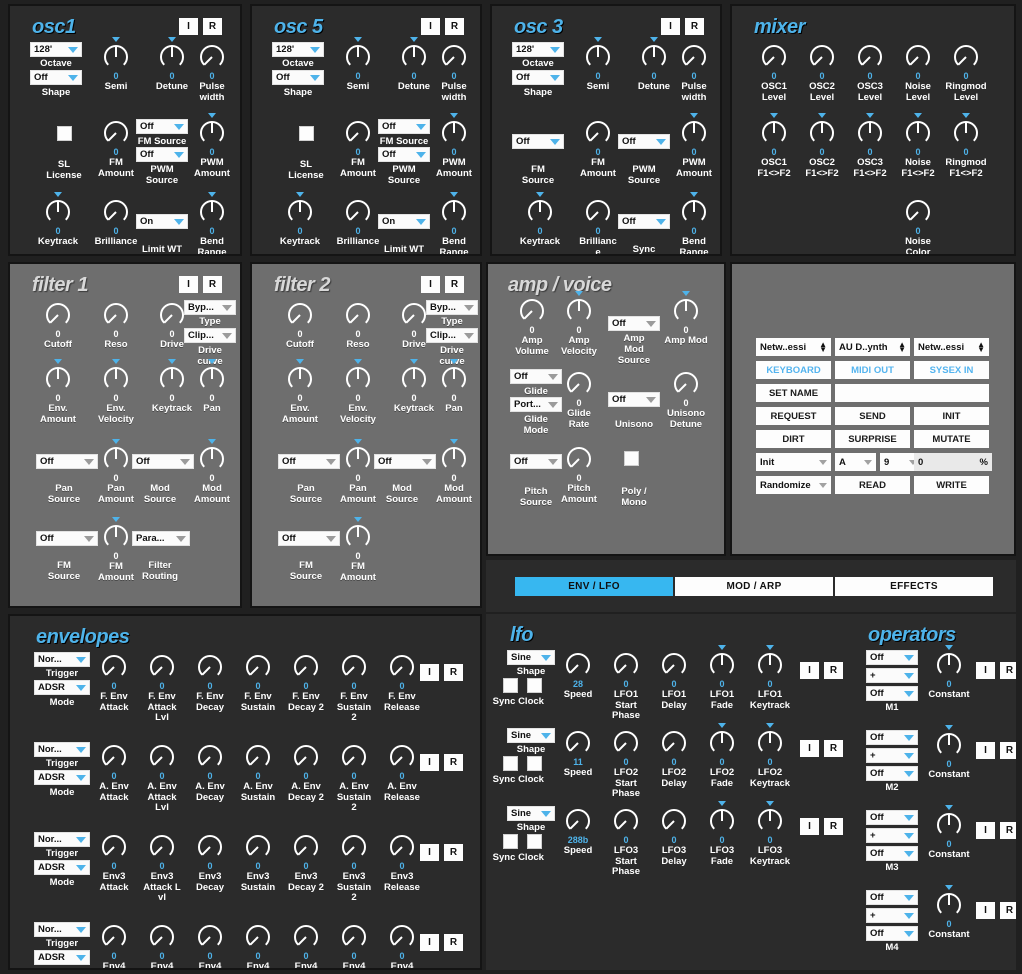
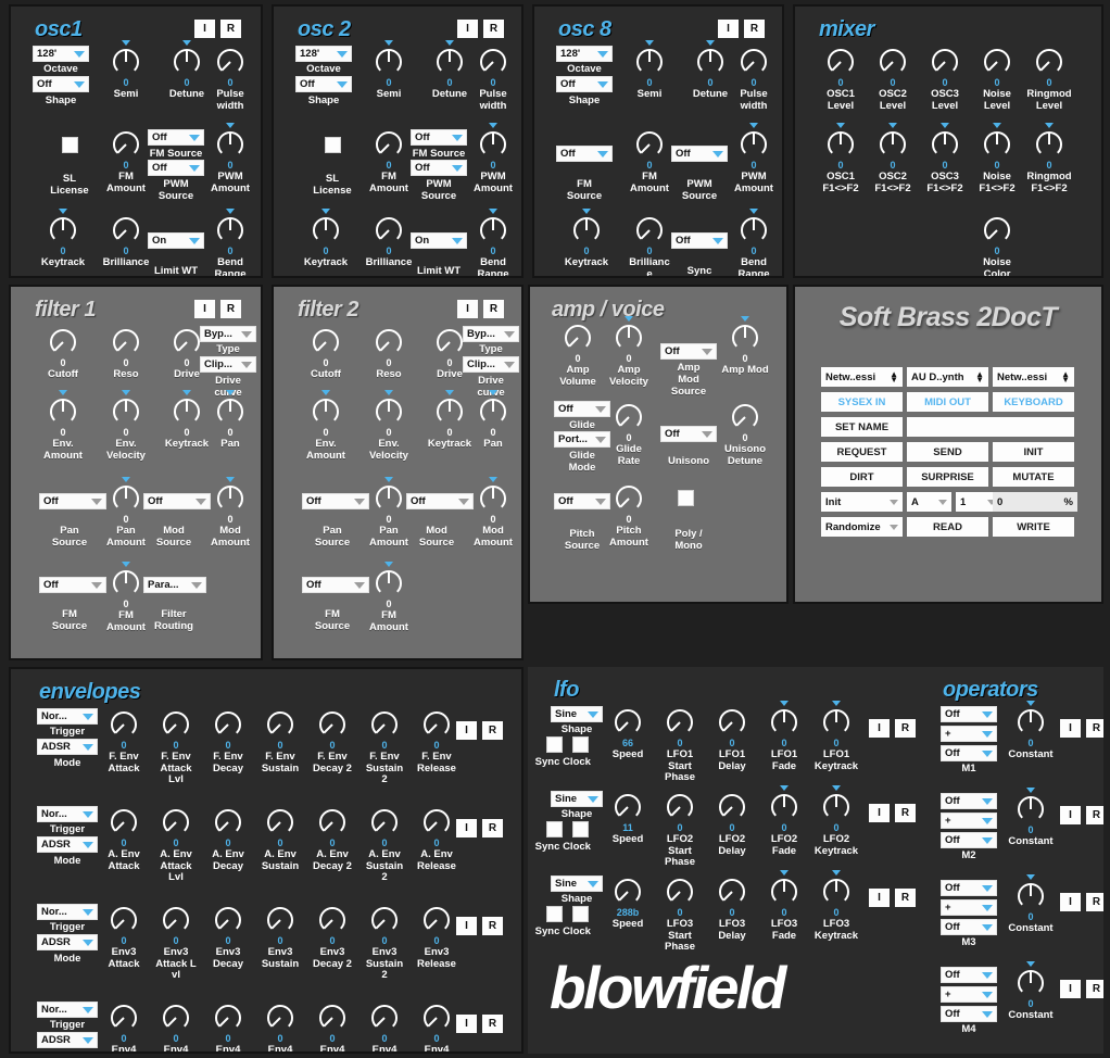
  osc1
  I
  R
  128'
  Octave
  Off
  Shape
  0
  Semi
  0
  Detune
  0
  Pulse
  width
  SL
  License
  0
  FM
  Amount
  Off
  FM Source
  Off
  PWM
  Source
  0
  PWM
  Amount
  0
  Keytrack
  0
  Brilliance
  On
  Limit WT
  0
  Bend
  Range
- osc 5
+ osc 2
  I
  R
  128'
  Octave
  Off
  Shape
  0
  Semi
  0
  Detune
  0
  Pulse
  width
  SL
  License
  0
  FM
  Amount
  Off
  FM Source
  Off
  PWM
  Source
  0
  PWM
  Amount
  0
  Keytrack
  0
  Brilliance
  On
  Limit WT
  0
  Bend
  Range
- osc 3
+ osc 8
  I
  R
  128'
  Octave
  Off
  Shape
  0
  Semi
  0
  Detune
  0
  Pulse
  width
  Off
  FM
  Source
  0
  FM
  Amount
  Off
  PWM
  Source
  0
  PWM
  Amount
  0
  Keytrack
  0
  Brillianc
  e
  Off
  Sync
  0
  Bend
  Range
  mixer
  0
  OSC1
  Level
  0
  OSC2
  Level
  0
  OSC3
  Level
  0
  Noise
  Level
  0
  Ringmod
  Level
  0
  OSC1
  F1<>F2
  0
  OSC2
  F1<>F2
  0
  OSC3
  F1<>F2
  0
  Noise
  F1<>F2
  0
  Ringmod
  F1<>F2
  0
  Noise
  Color
  filter 1
  I
  R
  0
  Cutoff
  0
  Reso
  0
  Drive
  Byp...
  Type
  Clip...
  Drive
  curve
  0
  Env.
  Amount
  0
  Env.
  Velocity
  0
  Keytrack
  0
  Pan
  Off
  Pan
  Source
  0
  Pan
  Amount
  Off
  Mod
  Source
  0
  Mod
  Amount
  Off
  FM
  Source
  0
  FM
  Amount
  Para...
  Filter
  Routing
  filter 2
  I
  R
  0
  Cutoff
  0
  Reso
  0
  Drive
  Byp...
  Type
  Clip...
  Drive
  curve
  0
  Env.
  Amount
  0
  Env.
  Velocity
  0
  Keytrack
  0
  Pan
  Off
  Pan
  Source
  0
  Pan
  Amount
  Off
  Mod
  Source
  0
  Mod
  Amount
  Off
  FM
  Source
  0
  FM
  Amount
  amp / voice
  0
  Amp
  Volume
  0
  Amp
  Velocity
  Off
  Amp
  Mod
  Source
  0
  Amp Mod
  Off
  Glide
  Port...
  Glide
  Mode
  0
  Glide
  Rate
  Off
  Unisono
  0
  Unisono
  Detune
  Off
  Pitch
  Source
  0
  Pitch
  Amount
  Poly /
  Mono
+ Soft Brass 2DocT
  Netw..essi
  ▲
  ▼
  AU D..ynth
  ▲
  ▼
  Netw..essi
  ▲
  ▼
- KEYBOARD
+ SYSEX IN
  MIDI OUT
- SYSEX IN
+ KEYBOARD
  SET NAME
  REQUEST
  SEND
  INIT
  DIRT
  SURPRISE
  MUTATE
  Init
  A
- 9
+ 1
  0
  %
  Randomize
  READ
  WRITE
- ENV / LFO
- MOD / ARP
- EFFECTS
  envelopes
  Nor...
  Trigger
  ADSR
  Mode
  0
  F. Env
  Attack
  0
  F. Env
  Attack
  Lvl
  0
  F. Env
  Decay
  0
  F. Env
  Sustain
  0
  F. Env
  Decay 2
  0
  F. Env
  Sustain
  2
  0
  F. Env
  Release
  I
  R
  Nor...
  Trigger
  ADSR
  Mode
  0
  A. Env
  Attack
  0
  A. Env
  Attack
  Lvl
  0
  A. Env
  Decay
  0
  A. Env
  Sustain
  0
  A. Env
  Decay 2
  0
  A. Env
  Sustain
  2
  0
  A. Env
  Release
  I
  R
  Nor...
  Trigger
  ADSR
  Mode
  0
  Env3
  Attack
  0
  Env3
  Attack L
  vl
  0
  Env3
  Decay
  0
  Env3
  Sustain
  0
  Env3
  Decay 2
  0
  Env3
  Sustain
  2
  0
  Env3
  Release
  I
  R
  Nor...
  Trigger
  ADSR
  0
  Env4
  0
  Env4
  0
  Env4
  0
  Env4
  0
  Env4
  0
  Env4
  0
  Env4
  I
  R
  lfo
  Sine
  Shape
  Sync
  Clock
- 28
+ 66
  Speed
  0
  LFO1
  Start
  Phase
  0
  LFO1
  Delay
  0
  LFO1
  Fade
  0
  LFO1
  Keytrack
  I
  R
  Sine
  Shape
  Sync
  Clock
  11
  Speed
  0
  LFO2
  Start
  Phase
  0
  LFO2
  Delay
  0
  LFO2
  Fade
  0
  LFO2
  Keytrack
  I
  R
  Sine
  Shape
  Sync
  Clock
  288b
  Speed
  0
  LFO3
  Start
  Phase
  0
  LFO3
  Delay
  0
  LFO3
  Fade
  0
  LFO3
  Keytrack
  I
  R
+ blowfield
  operators
  Off
  +
  Off
  M1
  0
  Constant
  I
  R
  Off
  +
  Off
  M2
  0
  Constant
  I
  R
  Off
  +
  Off
  M3
  0
  Constant
  I
  R
  Off
  +
  Off
  M4
  0
  Constant
  I
  R
